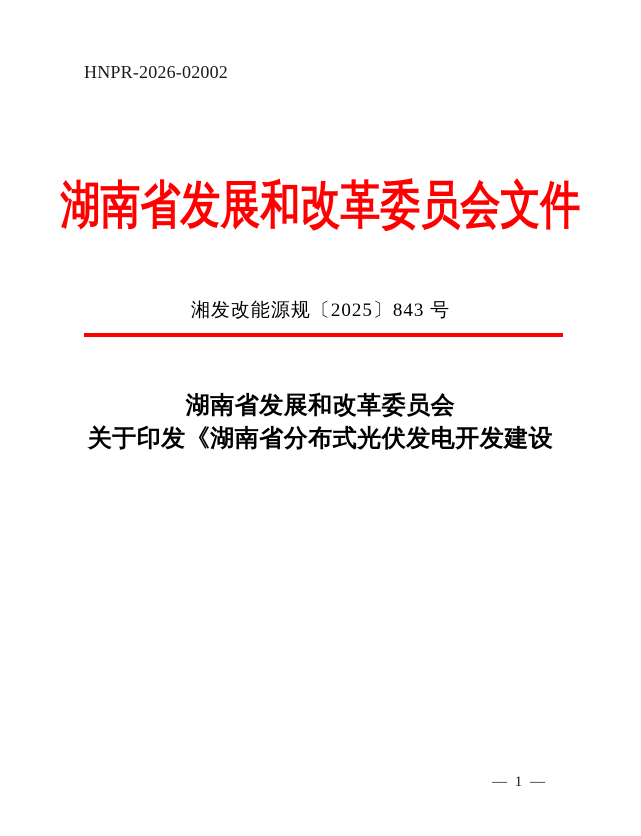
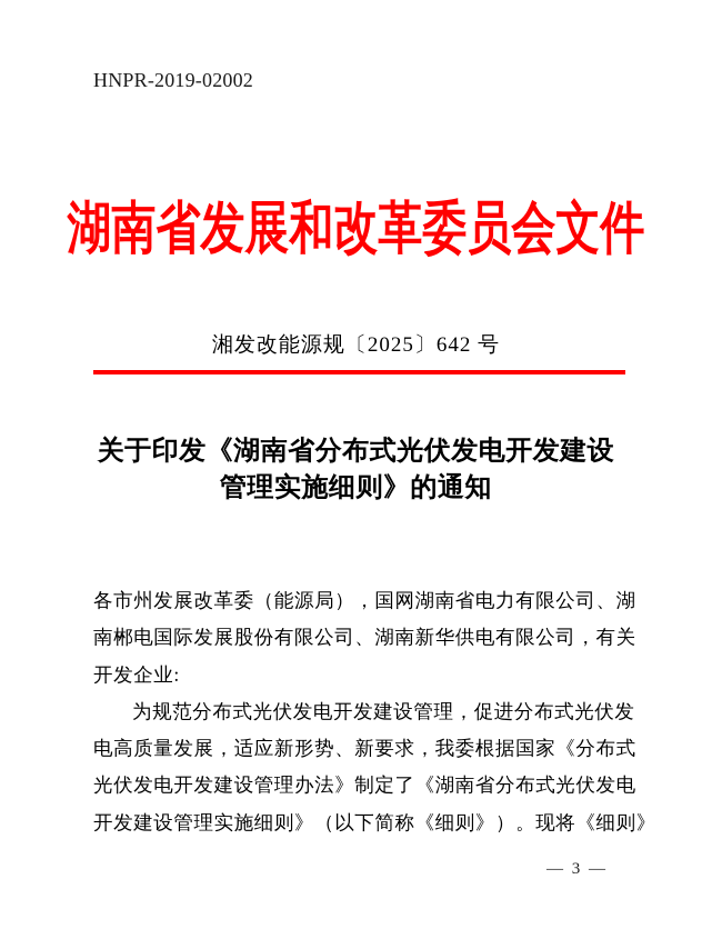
- HNPR-2026-02002
+ HNPR-2019-02002
  湖南省发展和改革委员会文件
- 湘发改能源规〔2025〕843 号
+ 湘发改能源规〔2025〕642 号
- 湖南省发展和改革委员会
  关于印发《湖南省分布式光伏发电开发建设
+ 管理实施细则》的通知
+ 各市州发展改革委（能源局），国网湖南省电力有限公司、湖
+ 南郴电国际发展股份有限公司、湖南新华供电有限公司，有关
+ 开发企业:
+ 为规范分布式光伏发电开发建设管理，促进分布式光伏发
+ 电高质量发展，适应新形势、新要求，我委根据国家《分布式
+ 光伏发电开发建设管理办法》制定了《湖南省分布式光伏发电
+ 开发建设管理实施细则》（以下简称《细则》）。现将《细则》
- — 1 —
+ — 3 —
